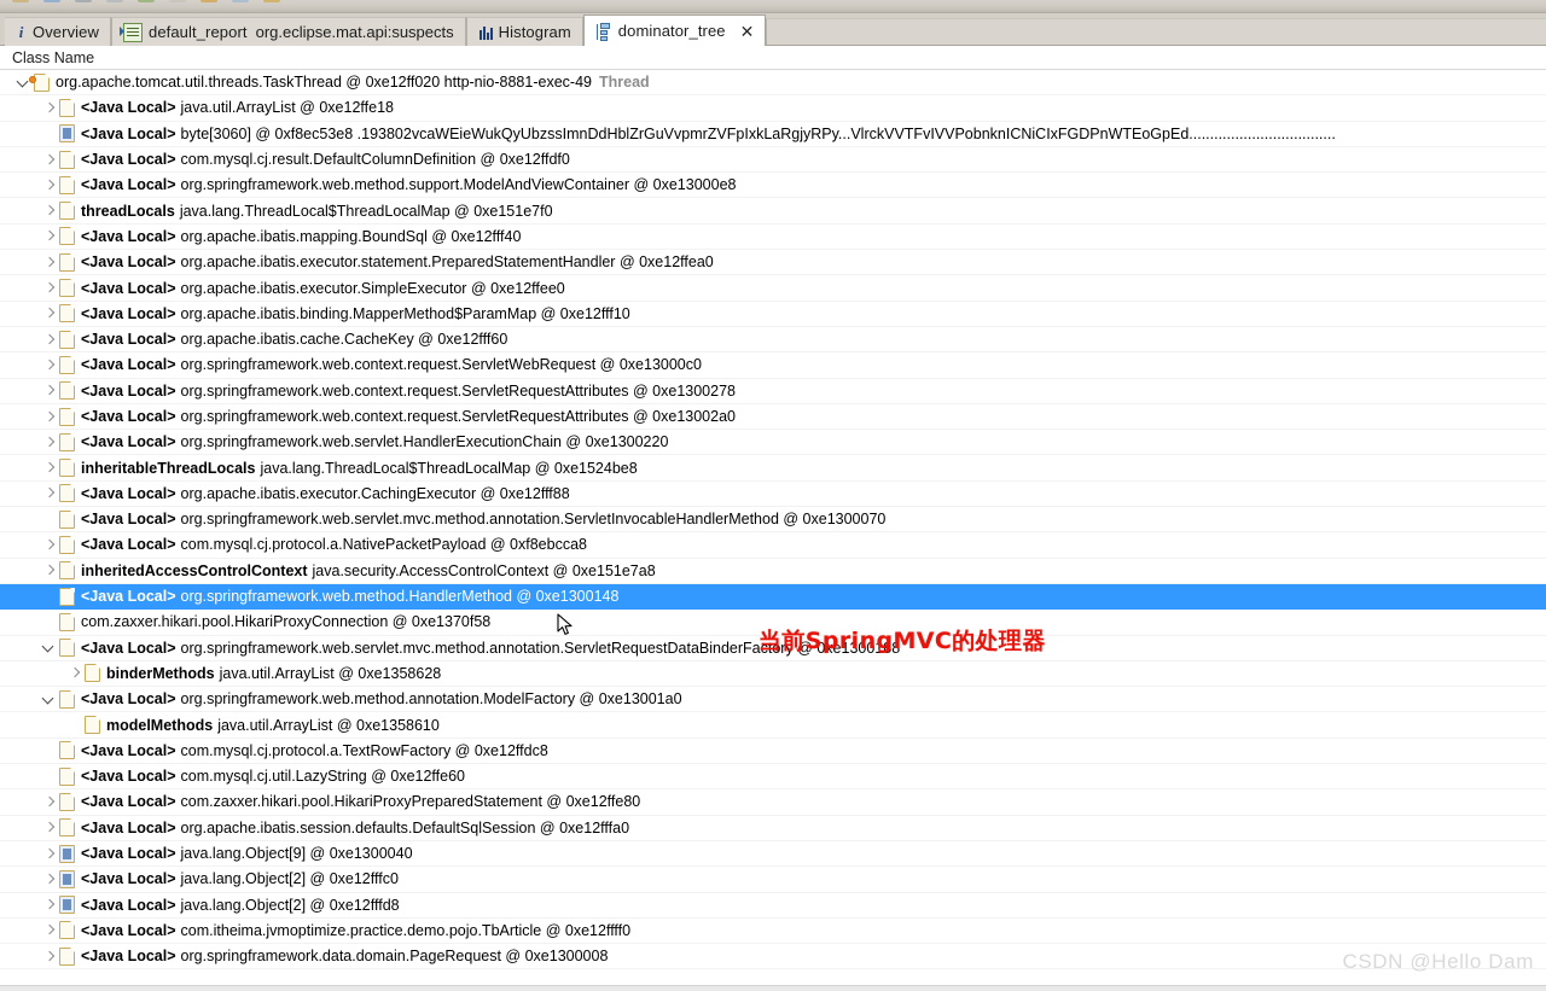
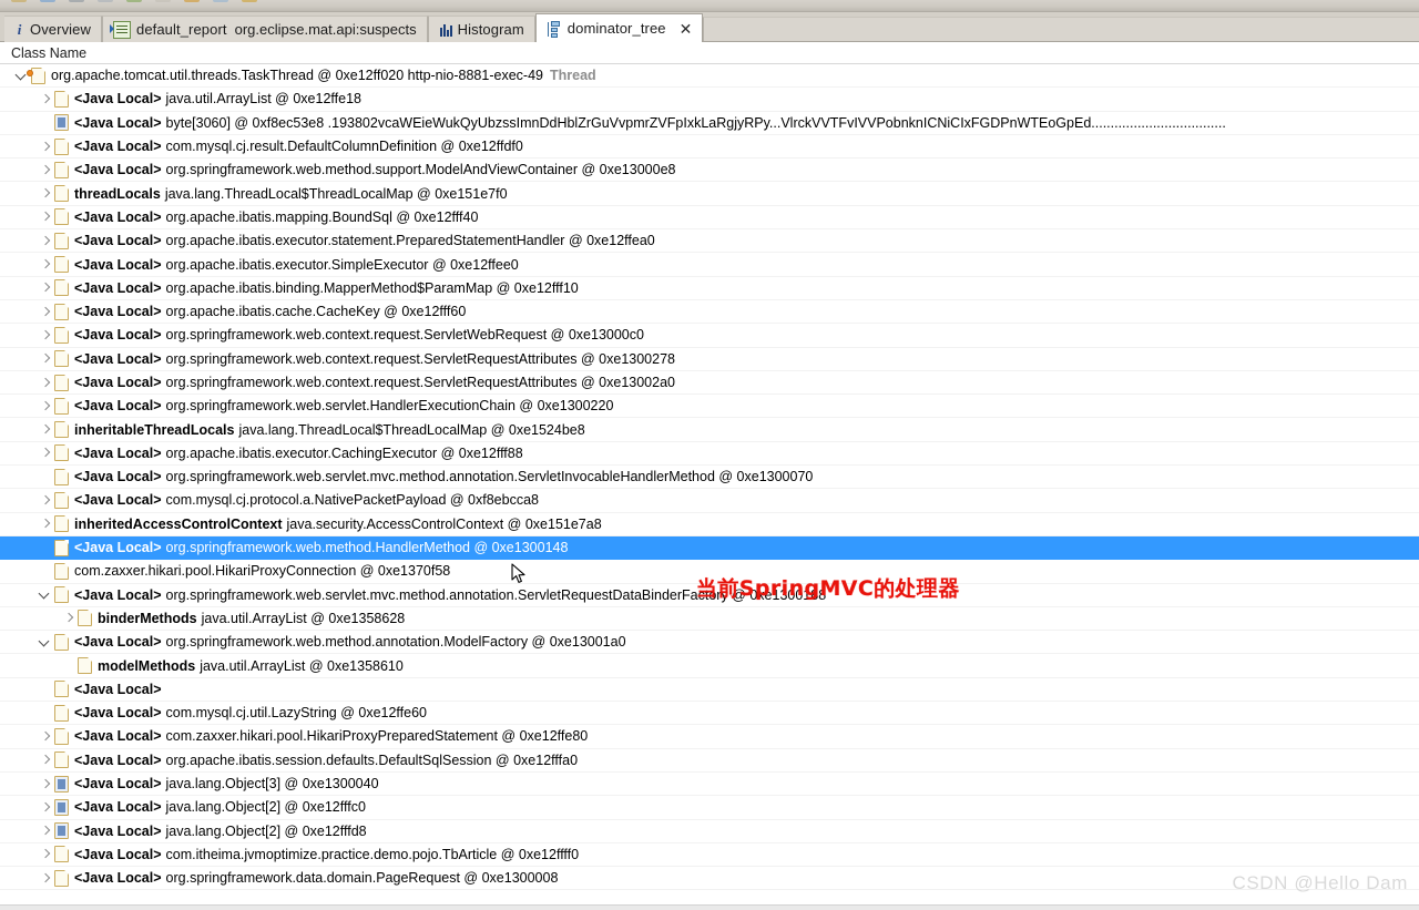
  i
  Overview
  default_report
  org.eclipse.mat.api:suspects
  Histogram
  dominator_tree
  ✕
  Class Name
  org.apache.tomcat.util.threads.TaskThread @ 0xe12ff020 http-nio-8881-exec-49
  Thread
  <Java Local>
  java.util.ArrayList @ 0xe12ffe18
  <Java Local>
  byte[3060] @ 0xf8ec53e8 .193802vcaWEieWukQyUbzssImnDdHblZrGuVvpmrZVFpIxkLaRgjyRPy...VlrckVVTFvIVVPobnknICNiCIxFGDPnWTEoGpEd...................................
  <Java Local>
  com.mysql.cj.result.DefaultColumnDefinition @ 0xe12ffdf0
  <Java Local>
  org.springframework.web.method.support.ModelAndViewContainer @ 0xe13000e8
  threadLocals
  java.lang.ThreadLocal$ThreadLocalMap @ 0xe151e7f0
  <Java Local>
  org.apache.ibatis.mapping.BoundSql @ 0xe12fff40
  <Java Local>
  org.apache.ibatis.executor.statement.PreparedStatementHandler @ 0xe12ffea0
  <Java Local>
  org.apache.ibatis.executor.SimpleExecutor @ 0xe12ffee0
  <Java Local>
  org.apache.ibatis.binding.MapperMethod$ParamMap @ 0xe12fff10
  <Java Local>
  org.apache.ibatis.cache.CacheKey @ 0xe12fff60
  <Java Local>
  org.springframework.web.context.request.ServletWebRequest @ 0xe13000c0
  <Java Local>
  org.springframework.web.context.request.ServletRequestAttributes @ 0xe1300278
  <Java Local>
  org.springframework.web.context.request.ServletRequestAttributes @ 0xe13002a0
  <Java Local>
  org.springframework.web.servlet.HandlerExecutionChain @ 0xe1300220
  inheritableThreadLocals
  java.lang.ThreadLocal$ThreadLocalMap @ 0xe1524be8
  <Java Local>
  org.apache.ibatis.executor.CachingExecutor @ 0xe12fff88
  <Java Local>
  org.springframework.web.servlet.mvc.method.annotation.ServletInvocableHandlerMethod @ 0xe1300070
  <Java Local>
  com.mysql.cj.protocol.a.NativePacketPayload @ 0xf8ebcca8
  inheritedAccessControlContext
  java.security.AccessControlContext @ 0xe151e7a8
  <Java Local>
  org.springframework.web.method.HandlerMethod @ 0xe1300148
  com.zaxxer.hikari.pool.HikariProxyConnection @ 0xe1370f58
  <Java Local>
  org.springframework.web.servlet.mvc.method.annotation.ServletRequestDataBinderFactory @ 0xe1300188
  binderMethods
  java.util.ArrayList @ 0xe1358628
  <Java Local>
  org.springframework.web.method.annotation.ModelFactory @ 0xe13001a0
  modelMethods
  java.util.ArrayList @ 0xe1358610
  <Java Local>
- com.mysql.cj.protocol.a.TextRowFactory @ 0xe12ffdc8
  <Java Local>
  com.mysql.cj.util.LazyString @ 0xe12ffe60
  <Java Local>
  com.zaxxer.hikari.pool.HikariProxyPreparedStatement @ 0xe12ffe80
  <Java Local>
  org.apache.ibatis.session.defaults.DefaultSqlSession @ 0xe12fffa0
  <Java Local>
- java.lang.Object[9] @ 0xe1300040
+ java.lang.Object[3] @ 0xe1300040
  <Java Local>
  java.lang.Object[2] @ 0xe12fffc0
  <Java Local>
  java.lang.Object[2] @ 0xe12fffd8
  <Java Local>
  com.itheima.jvmoptimize.practice.demo.pojo.TbArticle @ 0xe12ffff0
  <Java Local>
  org.springframework.data.domain.PageRequest @ 0xe1300008
  当前SpringMVC的处理器
  CSDN @Hello Dam
